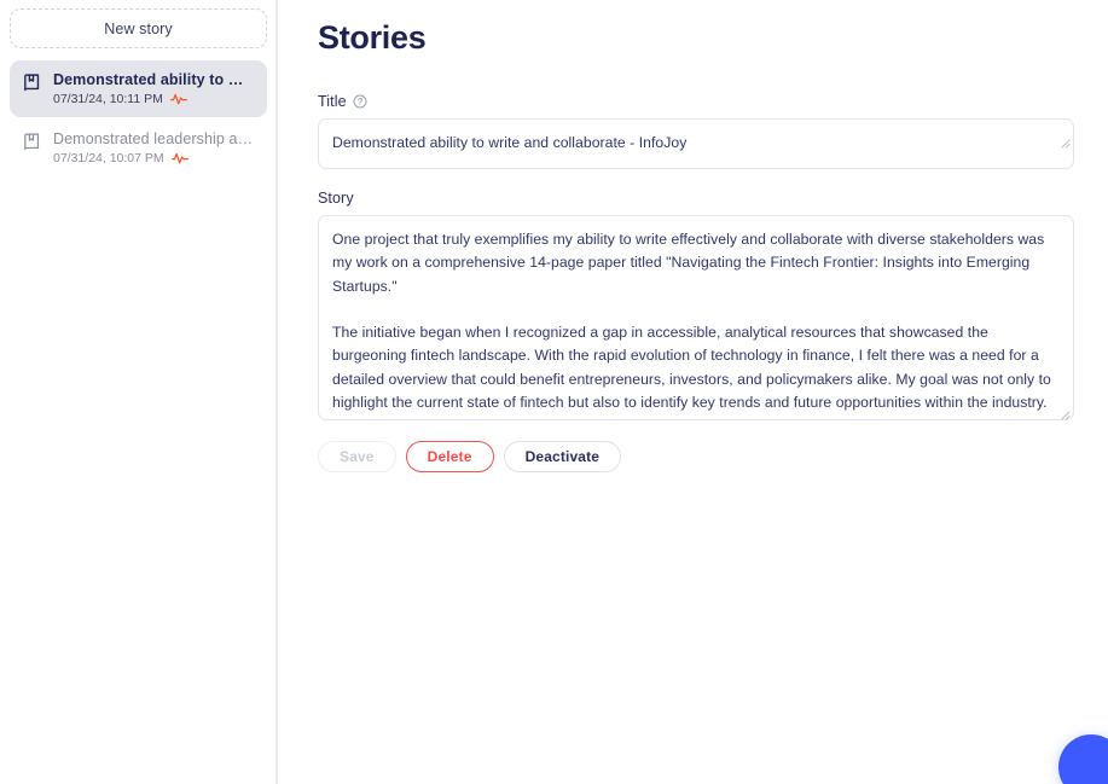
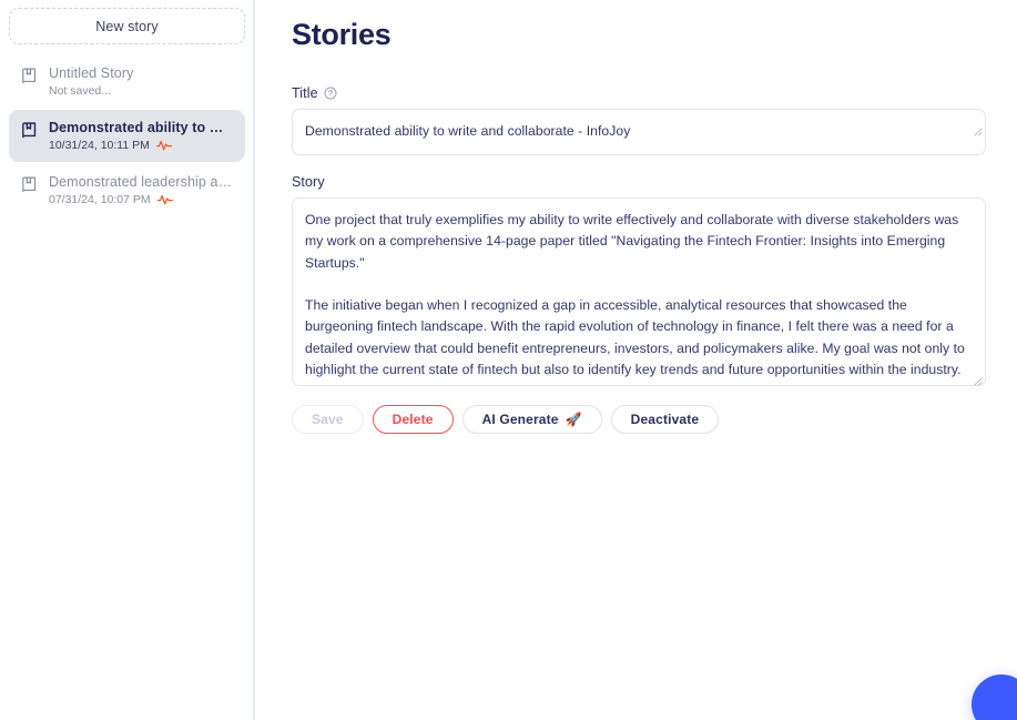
  New story
+ Untitled Story
+ Not saved...
  Demonstrated ability to writ
- 07/31/24, 10:11 PM
+ 10/31/24, 10:11 PM
  Demonstrated leadership at V
  07/31/24, 10:07 PM
  Stories
  Title
  Demonstrated ability to write and collaborate - InfoJoy
  Story
  Save
  Delete
+ AI Generate
+ 🚀
  Deactivate
